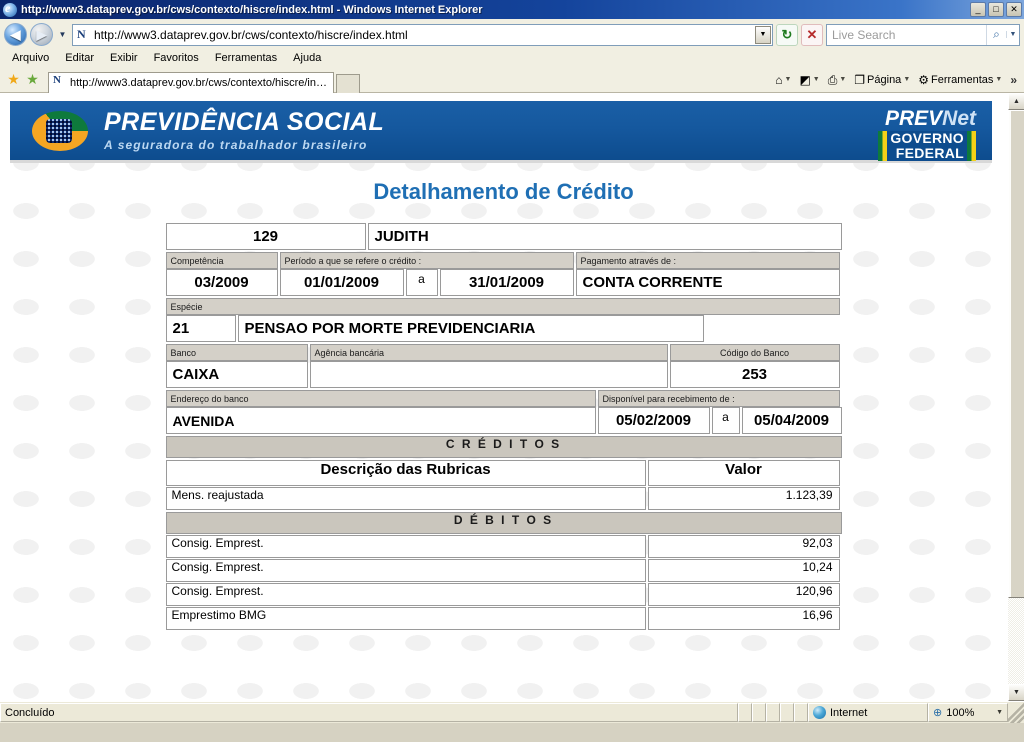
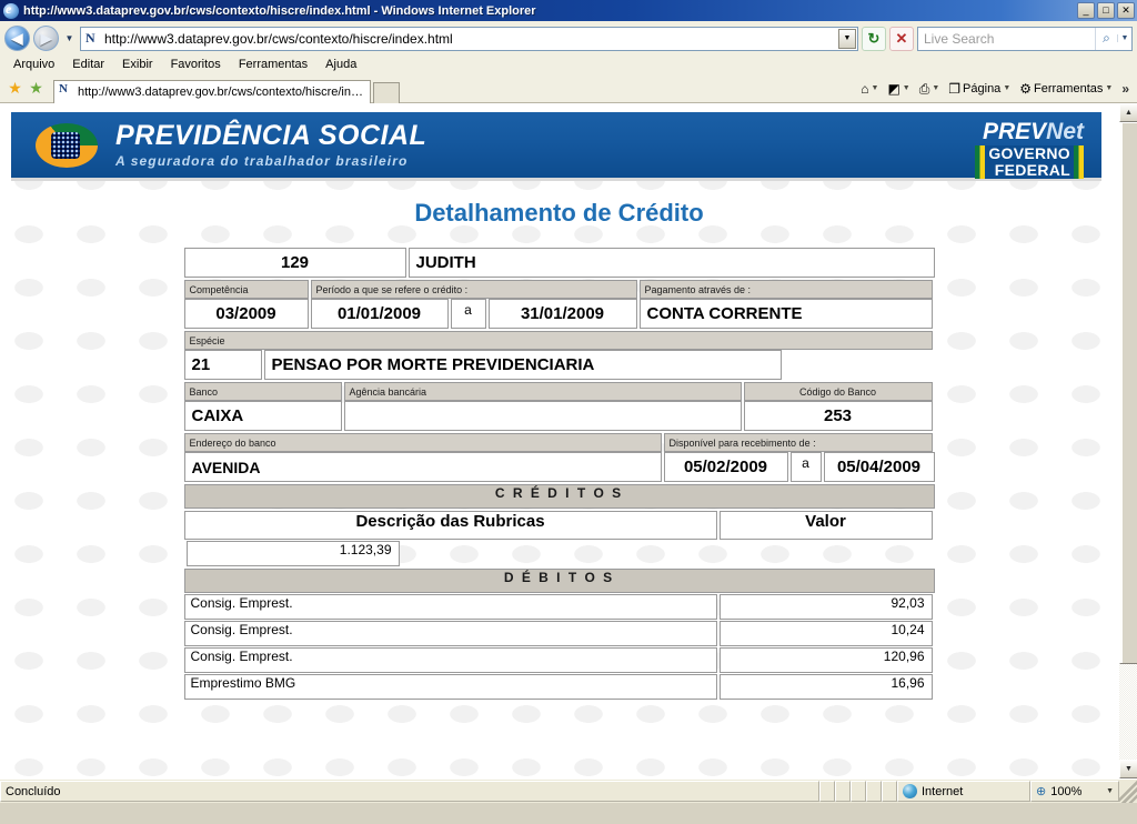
  http://www3.dataprev.gov.br/cws/contexto/hiscre/index.html - Windows Internet Explorer
  _
  □
  ✕
  ◀
  ▶
  ▼
  http://www3.dataprev.gov.br/cws/contexto/hiscre/index.html
  ↻
  ✕
  Live Search
  ⌕
  Arquivo
  Editar
  Exibir
  Favoritos
  Ferramentas
  Ajuda
  ★
  ★
  http://www3.dataprev.gov.br/cws/contexto/hiscre/in…
  ⌂
  ◩
  ⎙
  ❐
  Página
  ⚙
  Ferramentas
  »
  PREVIDÊNCIA SOCIAL
  A seguradora do trabalhador brasileiro
  PREVNet
  GOVERNO
  FEDERAL
  Detalhamento de Crédito
  129
  JUDITH
  Competência
  Período a que se refere o crédito :
  Pagamento através de :
  03/2009
  01/01/2009
  a
  31/01/2009
  CONTA CORRENTE
  Espécie
  21
  PENSAO POR MORTE PREVIDENCIARIA
  Banco
  Agência bancária
  Código do Banco
  CAIXA
  253
  Endereço do banco
  Disponível para recebimento de :
  AVENIDA
  05/02/2009
  a
  05/04/2009
  C R É D I T O S
  Descrição das Rubricas
  Valor
- Mens. reajustada
  1.123,39
  D É B I T O S
  Consig. Emprest.
  92,03
  Consig. Emprest.
  10,24
  Consig. Emprest.
  120,96
  Emprestimo BMG
  16,96
  Concluído
  Internet
  ⊕
  100%
